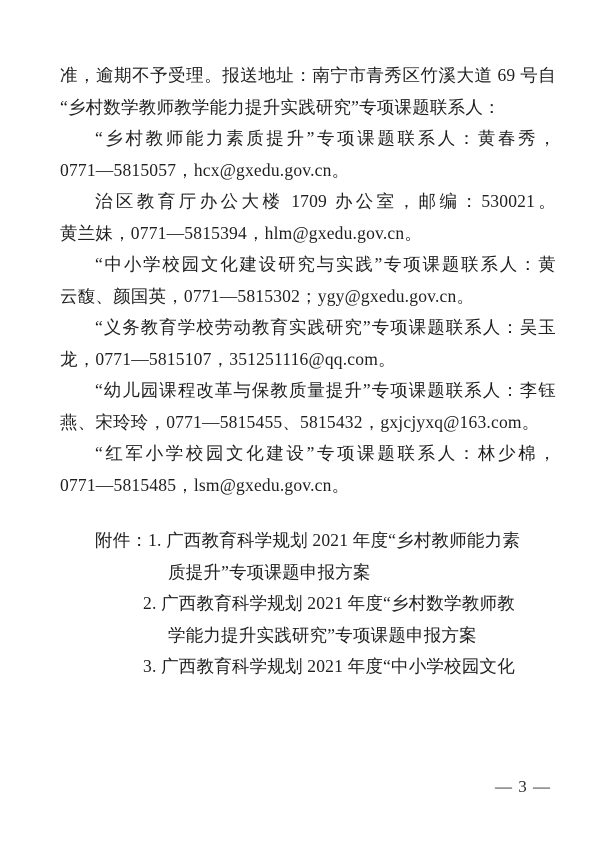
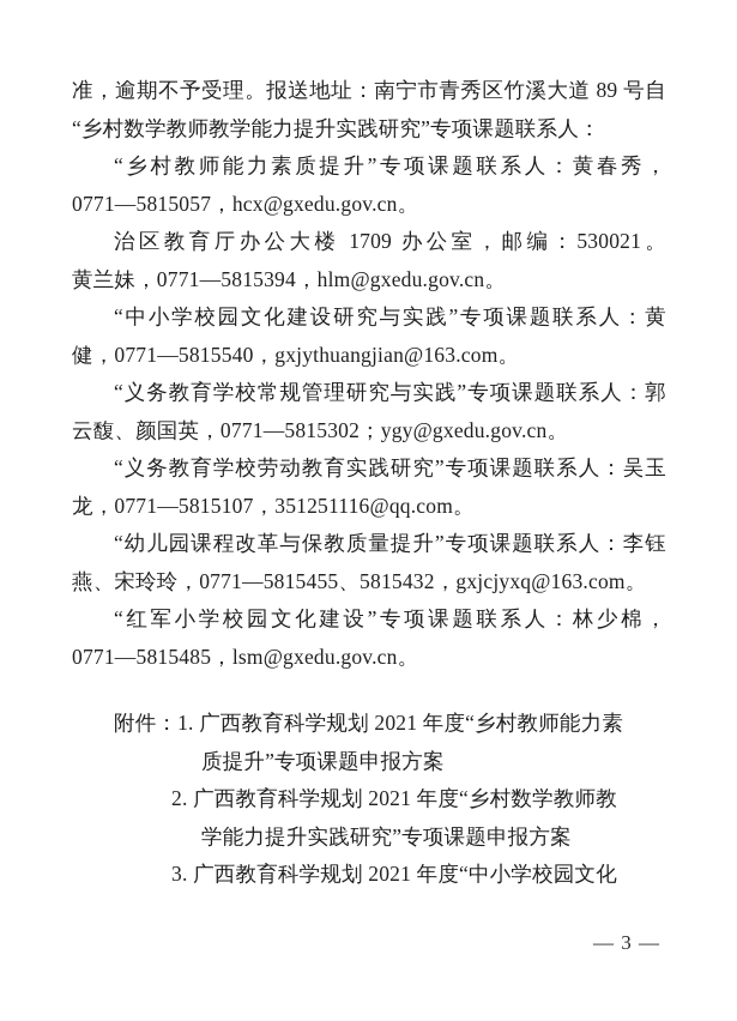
- 准，逾期不予受理。报送地址：南宁市青秀区竹溪大道 69 号自
+ 准，逾期不予受理。报送地址：南宁市青秀区竹溪大道 89 号自
  “乡村数学教师教学能力提升实践研究”专项课题联系人：
  “乡村教师能力素质提升”专项课题联系人：黄春秀，
  0771—5815057，hcx@gxedu.gov.cn。
  治区教育厅办公大楼 1709 办公室，邮编：530021。
  黄兰妹，0771—5815394，hlm@gxedu.gov.cn。
  “中小学校园文化建设研究与实践”专项课题联系人：黄
+ 健，0771—5815540，gxjythuangjian@163.com。
+ “义务教育学校常规管理研究与实践”专项课题联系人：郭
  云馥、颜国英，0771—5815302；ygy@gxedu.gov.cn。
  “义务教育学校劳动教育实践研究”专项课题联系人：吴玉
  龙，0771—5815107，351251116@qq.com。
  “幼儿园课程改革与保教质量提升”专项课题联系人：李钰
  燕、宋玲玲，0771—5815455、5815432，gxjcjyxq@163.com。
  “红军小学校园文化建设”专项课题联系人：林少棉，
  0771—5815485，lsm@gxedu.gov.cn。
  附件：1. 广西教育科学规划 2021 年度“乡村教师能力素
  质提升”专项课题申报方案
  2. 广西教育科学规划 2021 年度“乡村数学教师教
  学能力提升实践研究”专项课题申报方案
  3. 广西教育科学规划 2021 年度“中小学校园文化
  — 3 —
